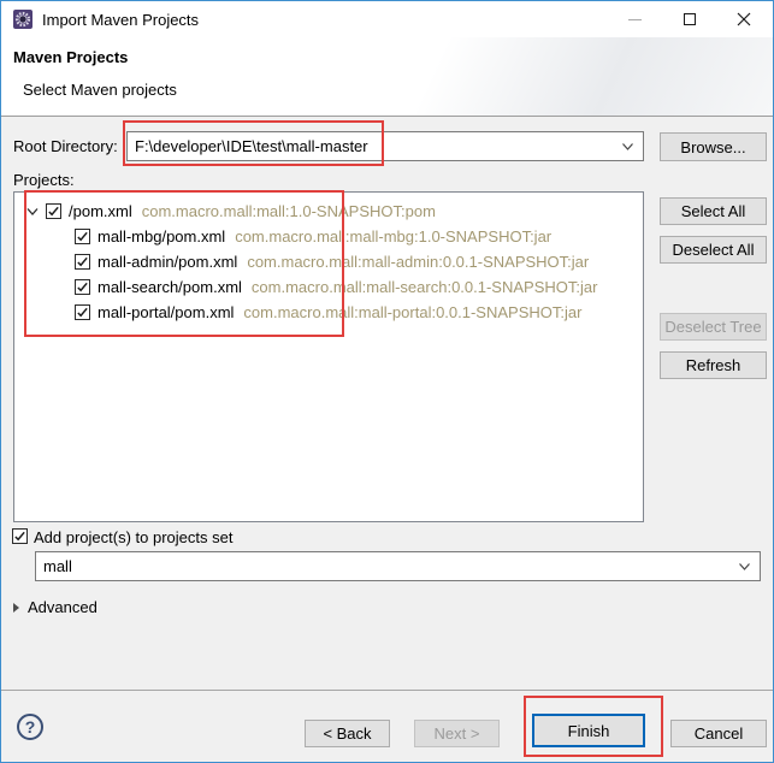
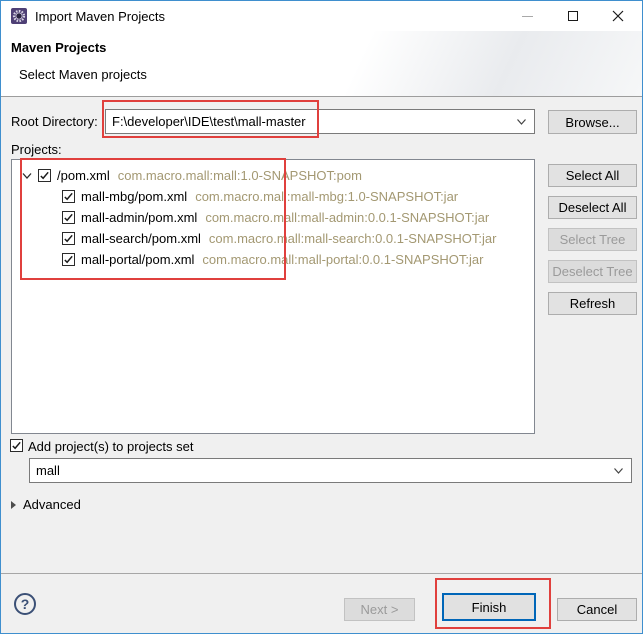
  Import Maven Projects
  Maven Projects
  Select Maven projects
  Root Directory:
  F:\developer\IDE\test\mall-master
  Browse...
  Projects:
  /pom.xml
  com.macro.mall:mall:1.0-SNAPSHOT:pom
  mall-mbg/pom.xml
  com.macro.mall:mall-mbg:1.0-SNAPSHOT:jar
  mall-admin/pom.xml
  com.macro.mall:mall-admin:0.0.1-SNAPSHOT:jar
  mall-search/pom.xml
  com.macro.mall:mall-search:0.0.1-SNAPSHOT:jar
  mall-portal/pom.xml
  com.macro.mall:mall-portal:0.0.1-SNAPSHOT:jar
  Select All
  Deselect All
+ Select Tree
  Deselect Tree
  Refresh
  Add project(s) to projects set
  mall
  Advanced
  ?
- < Back
  Next >
  Finish
  Cancel
